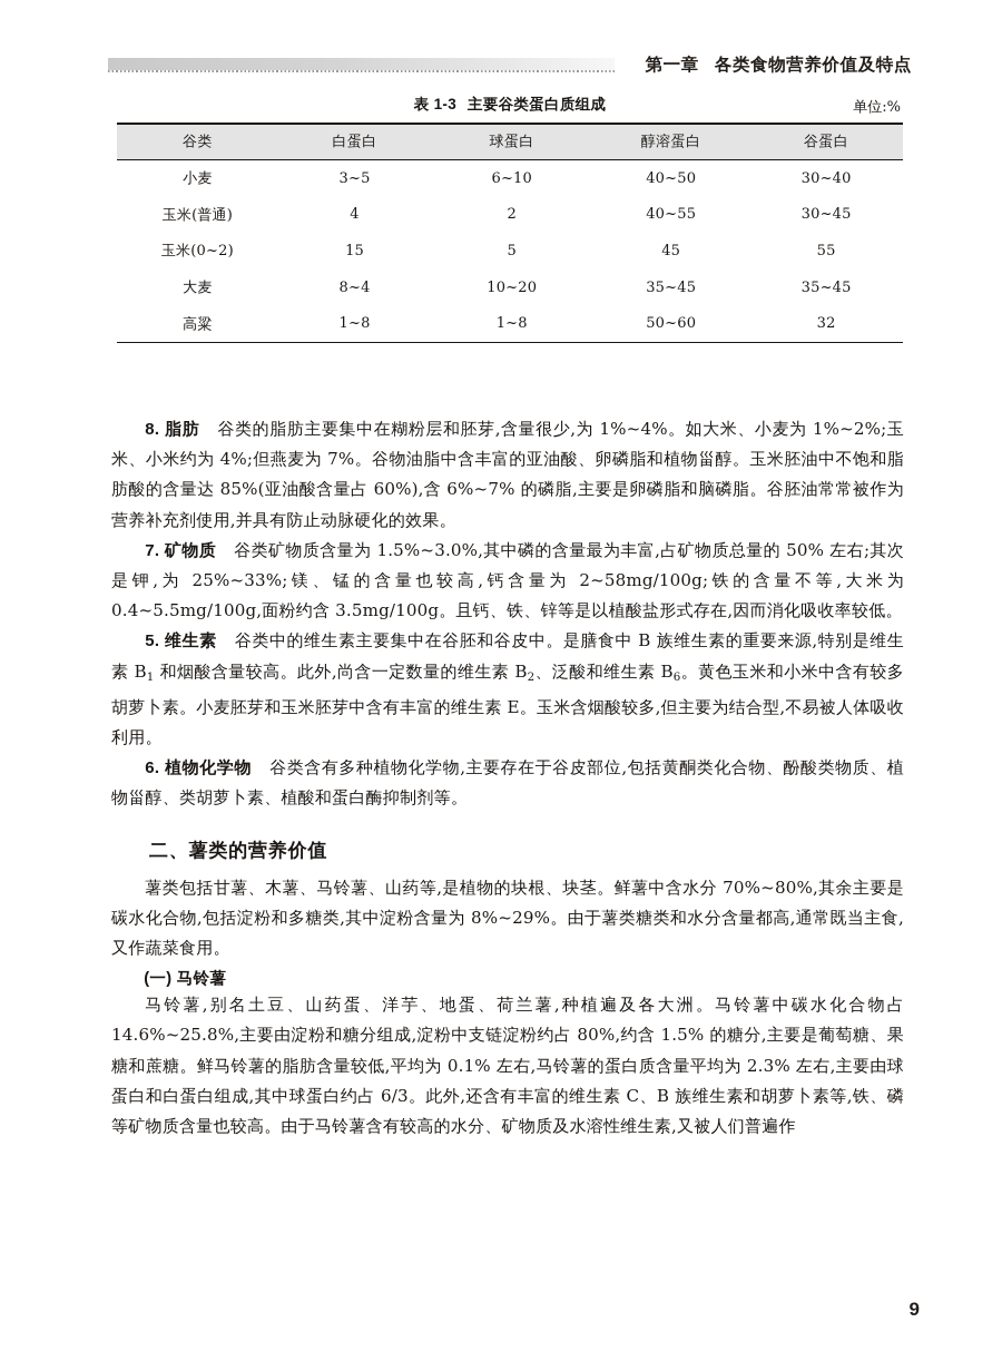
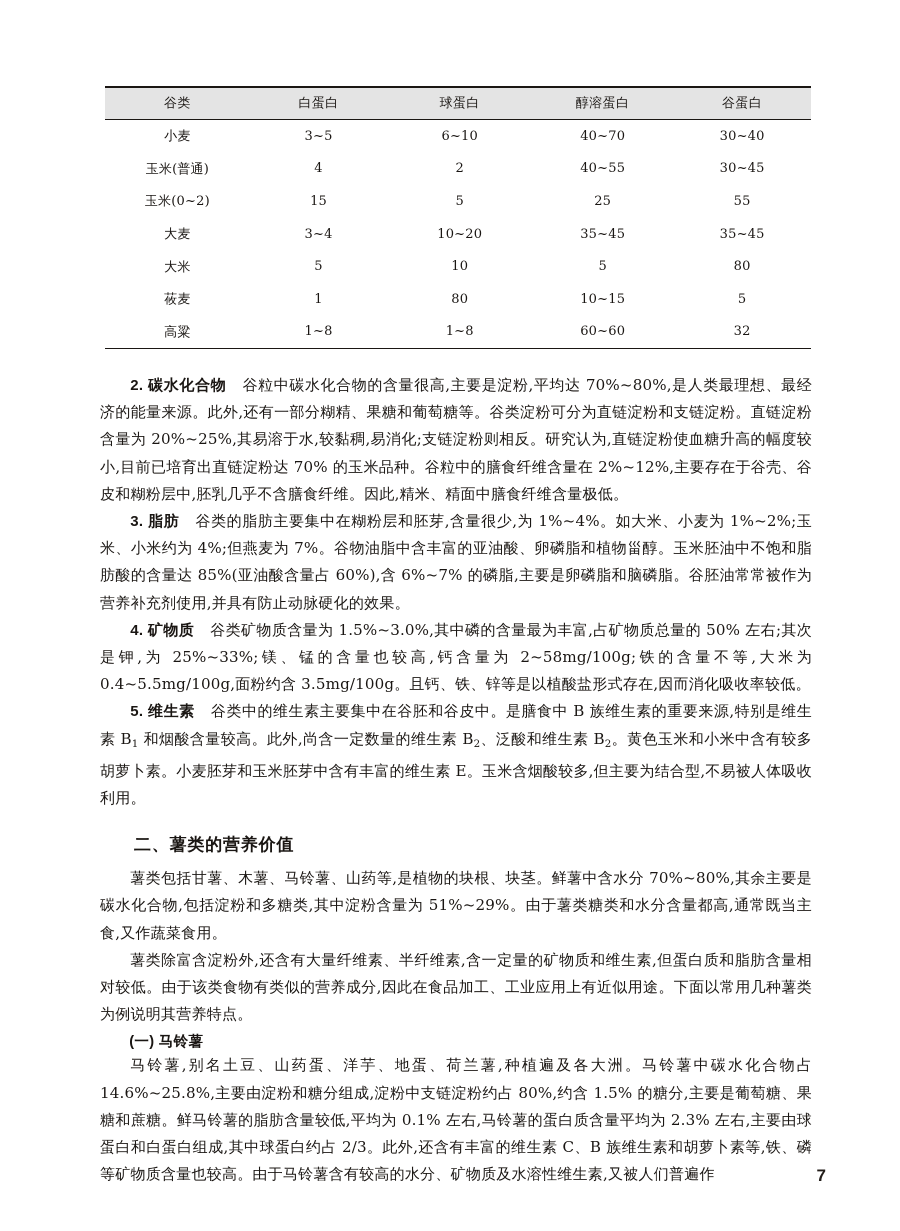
- 第一章 各类食物营养价值及特点
- 表 1-3 主要谷类蛋白质组成
- 单位:%
  谷类	白蛋白	球蛋白	醇溶蛋白	谷蛋白
- 小麦	3~5	6~10	40~50	30~40
+ 小麦	3~5	6~10	40~70	30~40
  玉米(普通)	4	2	40~55	30~45
- 玉米(0~2)	15	5	45	55
+ 玉米(0~2)	15	5	25	55
- 大麦	8~4	10~20	35~45	35~45
+ 大麦	3~4	10~20	35~45	35~45
+ 大米	5	10	5	80
+ 莜麦	1	80	10~15	5
- 高粱	1~8	1~8	50~60	32
+ 高粱	1~8	1~8	60~60	32
+ 2. 碳水化合物 谷粒中碳水化合物的含量很高,主要是淀粉,平均达 70%~80%,是人类最理想、最经济的能量来源。此外,还有一部分糊精、果糖和葡萄糖等。谷类淀粉可分为直链淀粉和支链淀粉。直链淀粉含量为 20%~25%,其易溶于水,较黏稠,易消化;支链淀粉则相反。研究认为,直链淀粉使血糖升高的幅度较小,目前已培育出直链淀粉达 70% 的玉米品种。谷粒中的膳食纤维含量在 2%~12%,主要存在于谷壳、谷皮和糊粉层中,胚乳几乎不含膳食纤维。因此,精米、精面中膳食纤维含量极低。
- 8. 脂肪 谷类的脂肪主要集中在糊粉层和胚芽,含量很少,为 1%~4%。如大米、小麦为 1%~2%;玉米、小米约为 4%;但燕麦为 7%。谷物油脂中含丰富的亚油酸、卵磷脂和植物甾醇。玉米胚油中不饱和脂肪酸的含量达 85%(亚油酸含量占 60%),含 6%~7% 的磷脂,主要是卵磷脂和脑磷脂。谷胚油常常被作为营养补充剂使用,并具有防止动脉硬化的效果。
+ 3. 脂肪 谷类的脂肪主要集中在糊粉层和胚芽,含量很少,为 1%~4%。如大米、小麦为 1%~2%;玉米、小米约为 4%;但燕麦为 7%。谷物油脂中含丰富的亚油酸、卵磷脂和植物甾醇。玉米胚油中不饱和脂肪酸的含量达 85%(亚油酸含量占 60%),含 6%~7% 的磷脂,主要是卵磷脂和脑磷脂。谷胚油常常被作为营养补充剂使用,并具有防止动脉硬化的效果。
- 7. 矿物质 谷类矿物质含量为 1.5%~3.0%,其中磷的含量最为丰富,占矿物质总量的 50% 左右;其次是钾,为 25%~33%;镁、锰的含量也较高,钙含量为 2~58mg/100g;铁的含量不等,大米为 0.4~5.5mg/100g,面粉约含 3.5mg/100g。且钙、铁、锌等是以植酸盐形式存在,因而消化吸收率较低。
+ 4. 矿物质 谷类矿物质含量为 1.5%~3.0%,其中磷的含量最为丰富,占矿物质总量的 50% 左右;其次是钾,为 25%~33%;镁、锰的含量也较高,钙含量为 2~58mg/100g;铁的含量不等,大米为 0.4~5.5mg/100g,面粉约含 3.5mg/100g。且钙、铁、锌等是以植酸盐形式存在,因而消化吸收率较低。
- 5. 维生素 谷类中的维生素主要集中在谷胚和谷皮中。是膳食中 B 族维生素的重要来源,特别是维生素 B1 和烟酸含量较高。此外,尚含一定数量的维生素 B2、泛酸和维生素 B6。黄色玉米和小米中含有较多胡萝卜素。小麦胚芽和玉米胚芽中含有丰富的维生素 E。玉米含烟酸较多,但主要为结合型,不易被人体吸收利用。
+ 5. 维生素 谷类中的维生素主要集中在谷胚和谷皮中。是膳食中 B 族维生素的重要来源,特别是维生素 B1 和烟酸含量较高。此外,尚含一定数量的维生素 B2、泛酸和维生素 B2。黄色玉米和小米中含有较多胡萝卜素。小麦胚芽和玉米胚芽中含有丰富的维生素 E。玉米含烟酸较多,但主要为结合型,不易被人体吸收利用。
- 6. 植物化学物 谷类含有多种植物化学物,主要存在于谷皮部位,包括黄酮类化合物、酚酸类物质、植物甾醇、类胡萝卜素、植酸和蛋白酶抑制剂等。
  二、薯类的营养价值
- 薯类包括甘薯、木薯、马铃薯、山药等,是植物的块根、块茎。鲜薯中含水分 70%~80%,其余主要是碳水化合物,包括淀粉和多糖类,其中淀粉含量为 8%~29%。由于薯类糖类和水分含量都高,通常既当主食,又作蔬菜食用。
+ 薯类包括甘薯、木薯、马铃薯、山药等,是植物的块根、块茎。鲜薯中含水分 70%~80%,其余主要是碳水化合物,包括淀粉和多糖类,其中淀粉含量为 51%~29%。由于薯类糖类和水分含量都高,通常既当主食,又作蔬菜食用。
+ 薯类除富含淀粉外,还含有大量纤维素、半纤维素,含一定量的矿物质和维生素,但蛋白质和脂肪含量相对较低。由于该类食物有类似的营养成分,因此在食品加工、工业应用上有近似用途。下面以常用几种薯类为例说明其营养特点。
  (一) 马铃薯
- 马铃薯,别名土豆、山药蛋、洋芋、地蛋、荷兰薯,种植遍及各大洲。马铃薯中碳水化合物占 14.6%~25.8%,主要由淀粉和糖分组成,淀粉中支链淀粉约占 80%,约含 1.5% 的糖分,主要是葡萄糖、果糖和蔗糖。鲜马铃薯的脂肪含量较低,平均为 0.1% 左右,马铃薯的蛋白质含量平均为 2.3% 左右,主要由球蛋白和白蛋白组成,其中球蛋白约占 6/3。此外,还含有丰富的维生素 C、B 族维生素和胡萝卜素等,铁、磷等矿物质含量也较高。由于马铃薯含有较高的水分、矿物质及水溶性维生素,又被人们普遍作
+ 马铃薯,别名土豆、山药蛋、洋芋、地蛋、荷兰薯,种植遍及各大洲。马铃薯中碳水化合物占 14.6%~25.8%,主要由淀粉和糖分组成,淀粉中支链淀粉约占 80%,约含 1.5% 的糖分,主要是葡萄糖、果糖和蔗糖。鲜马铃薯的脂肪含量较低,平均为 0.1% 左右,马铃薯的蛋白质含量平均为 2.3% 左右,主要由球蛋白和白蛋白组成,其中球蛋白约占 2/3。此外,还含有丰富的维生素 C、B 族维生素和胡萝卜素等,铁、磷等矿物质含量也较高。由于马铃薯含有较高的水分、矿物质及水溶性维生素,又被人们普遍作
- 9
+ 7
